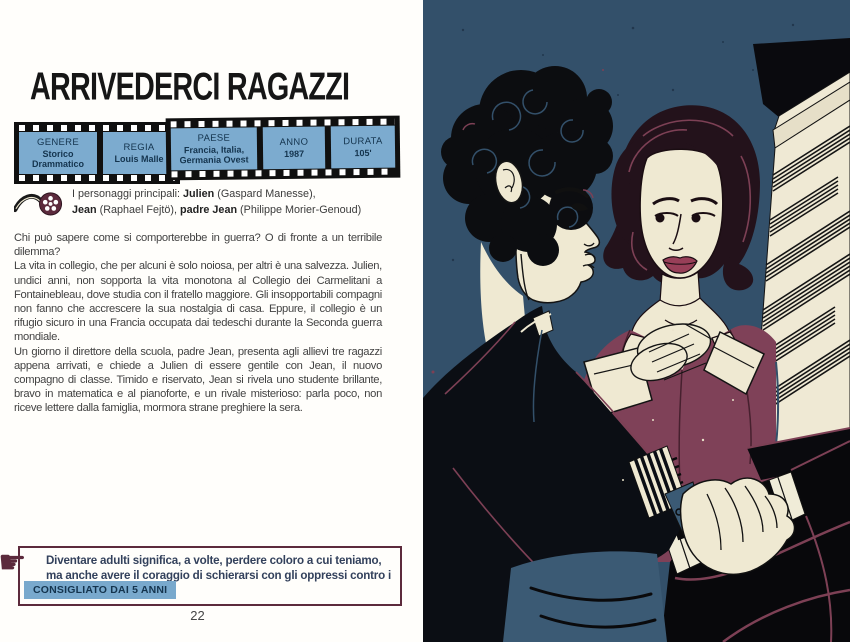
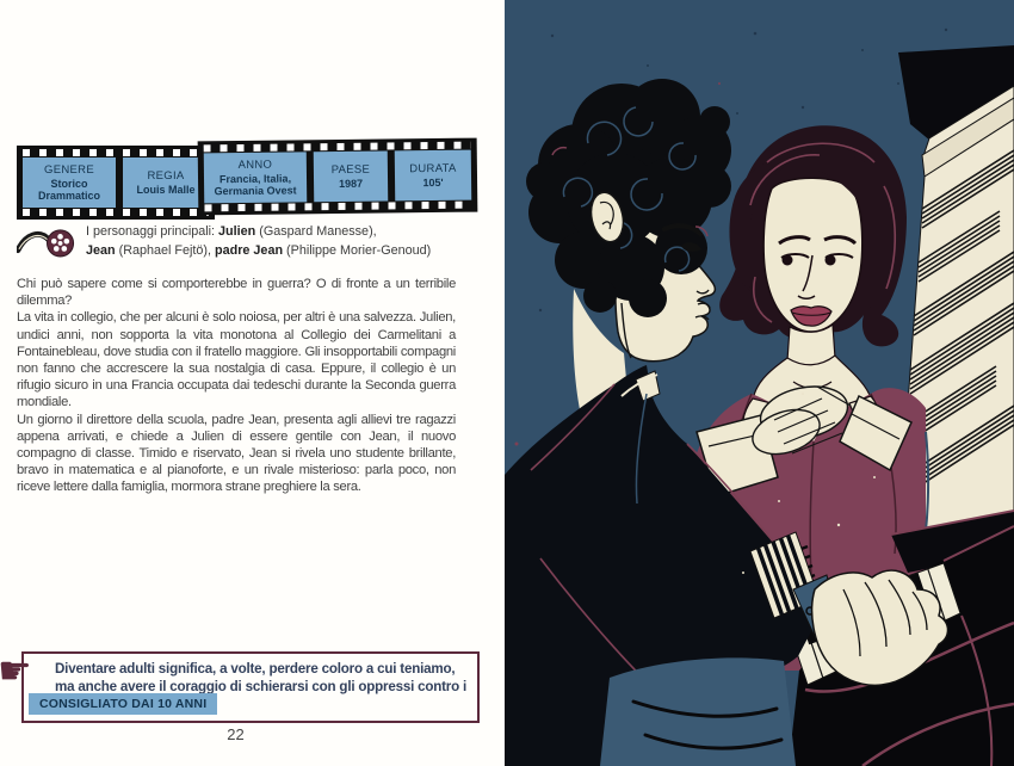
- ARRIVEDERCI RAGAZZI
  GENERE
  Storico Drammatico
  REGIA
  Louis Malle
- PAESE
+ ANNO
  Francia, Italia, Germania Ovest
- ANNO
+ PAESE
  1987
  DURATA
  105'
  I personaggi principali: Julien (Gaspard Manesse),
  Jean (Raphael Fejtö), padre Jean (Philippe Morier-Genoud)
  Chi può sapere come si comporterebbe in guerra? O di fronte a un terribile dilemma?
  La vita in collegio, che per alcuni è solo noiosa, per altri è una salvezza. Julien, undici anni, non sopporta la vita monotona al Collegio dei Carmelitani a Fontainebleau, dove studia con il fratello maggiore. Gli insopportabili compagni non fanno che accrescere la sua nostalgia di casa. Eppure, il collegio è un rifugio sicuro in una Francia occupata dai tedeschi durante la Seconda guerra mondiale.
  Un giorno il direttore della scuola, padre Jean, presenta agli allievi tre ragazzi appena arrivati, e chiede a Julien di essere gentile con Jean, il nuovo compagno di classe. Timido e riservato, Jean si rivela uno studente brillante, bravo in matematica e al pianoforte, e un rivale misterioso: parla poco, non riceve lettere dalla famiglia, mormora strane preghiere la sera.
  ☛
  Diventare adulti significa, a volte, perdere coloro a cui teniamo, ma anche avere il coraggio di schierarsi con gli oppressi contro i
- CONSIGLIATO DAI 5 ANNI
+ CONSIGLIATO DAI 10 ANNI
  22
